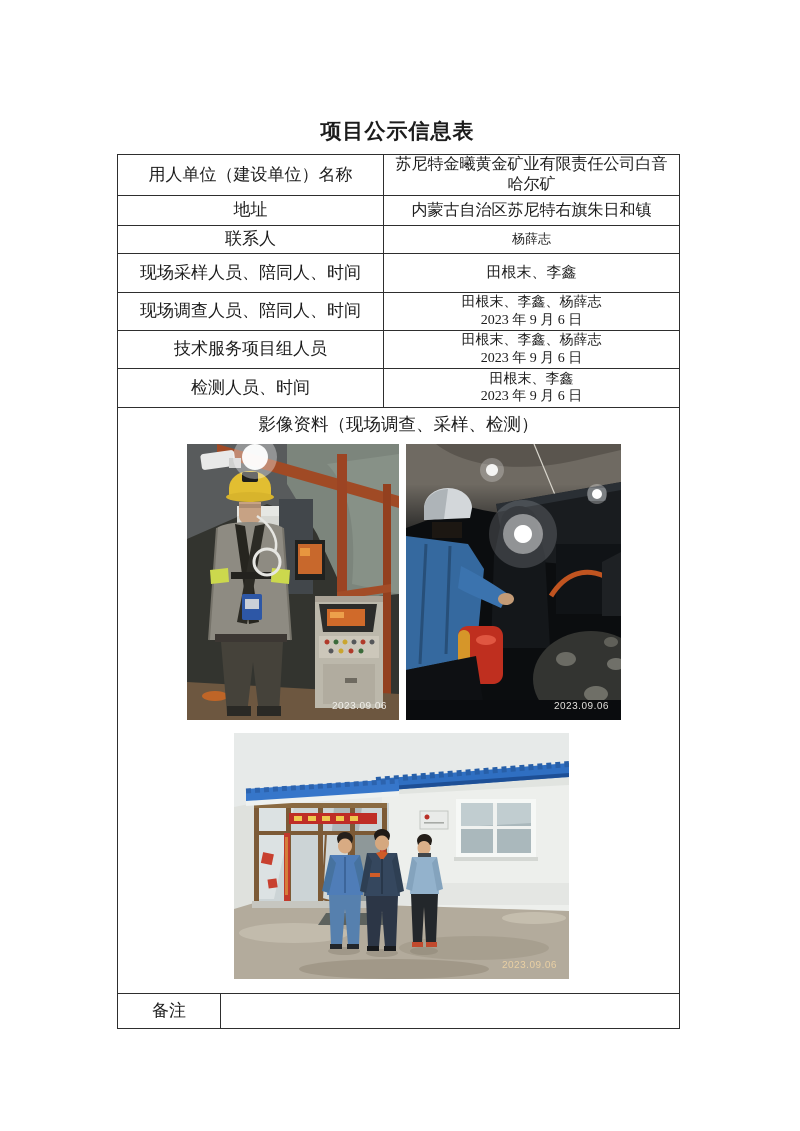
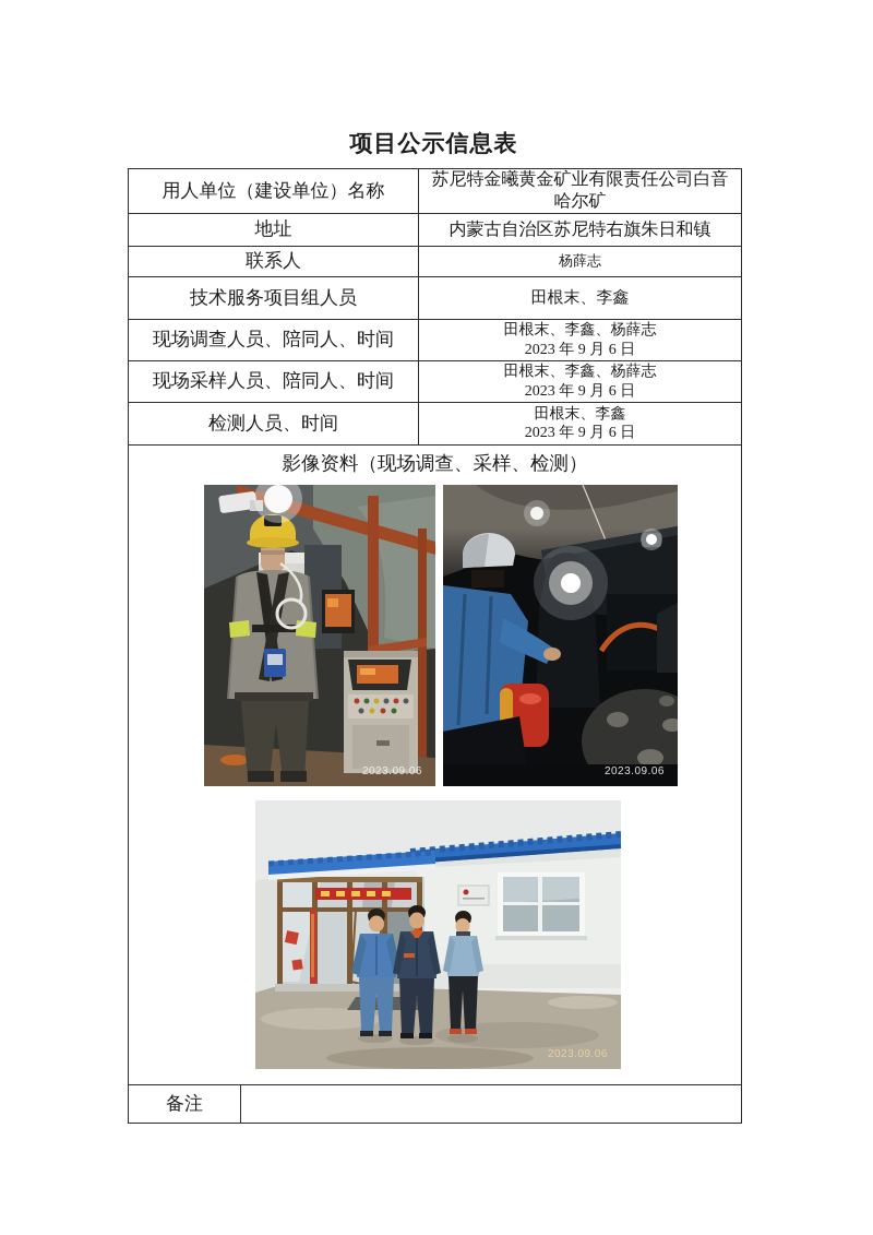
  项目公示信息表
  用人单位（建设单位）名称
  苏尼特金曦黄金矿业有限责任公司白音哈尔矿
  地址
  内蒙古自治区苏尼特右旗朱日和镇
  联系人
  杨薛志
- 现场采样人员、陪同人、时间
+ 技术服务项目组人员
  田根末、李鑫
  现场调查人员、陪同人、时间
  田根末、李鑫、杨薛志
  2023 年 9 月 6 日
- 技术服务项目组人员
+ 现场采样人员、陪同人、时间
  田根末、李鑫、杨薛志
  2023 年 9 月 6 日
  检测人员、时间
  田根末、李鑫
  2023 年 9 月 6 日
  影像资料（现场调查、采样、检测）
  2023.09.06
  2023.09.06
  2023.09.06
  备注
